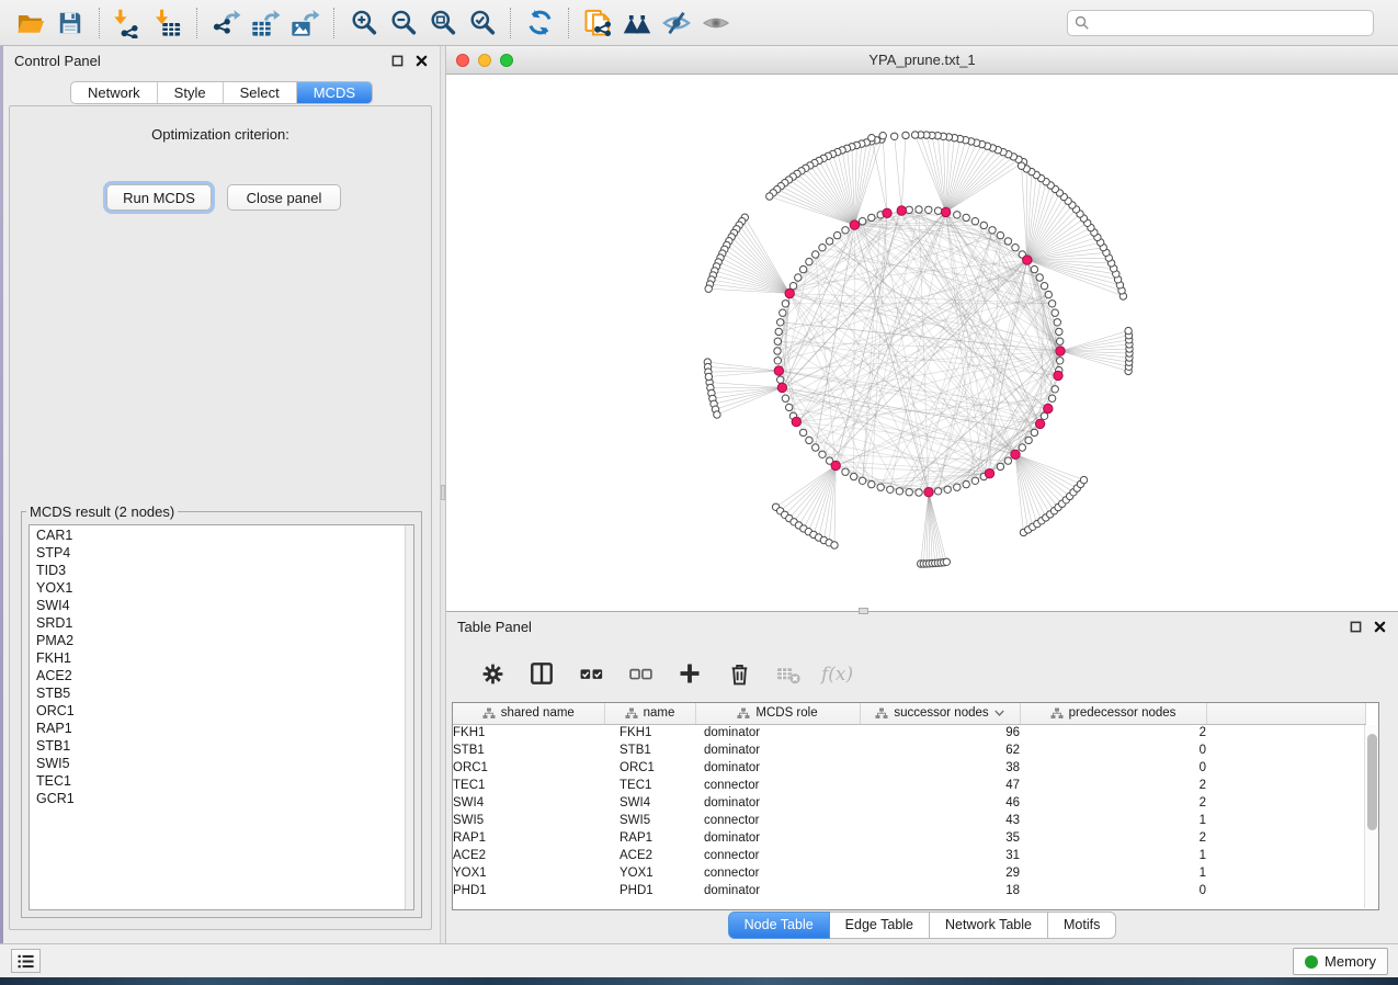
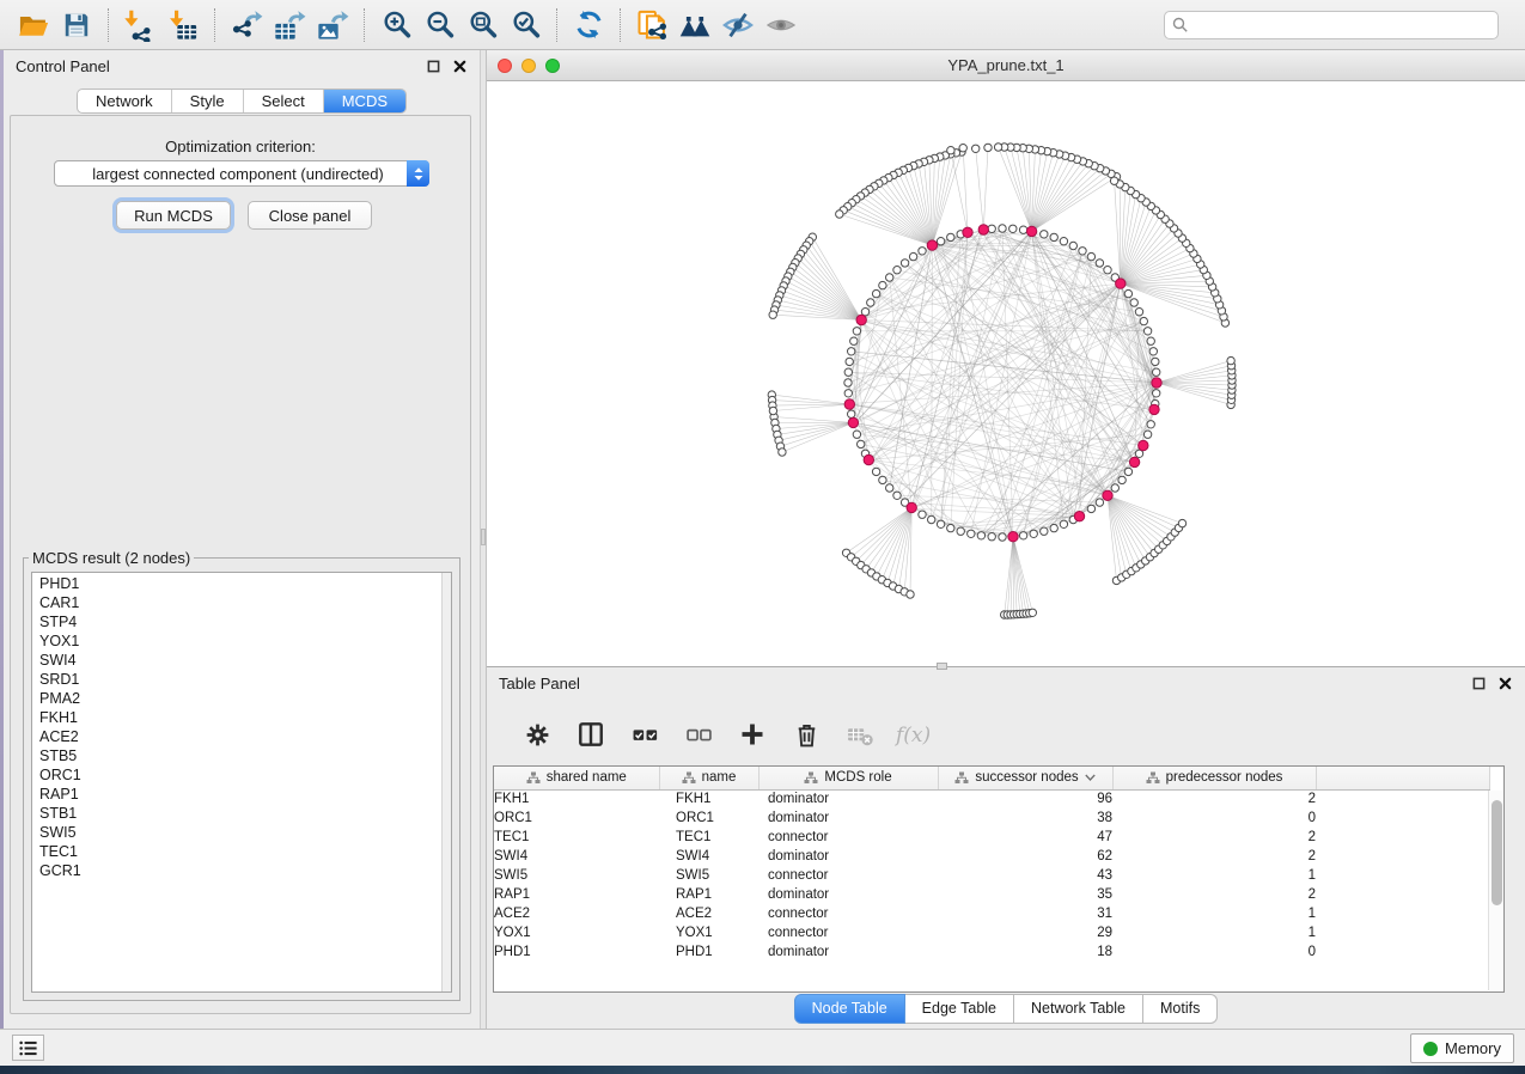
  Control Panel
  Network
  Style
  Select
  MCDS
  Optimization criterion:
+ largest connected component (undirected)
  Run MCDS
  Close panel
  MCDS result (2 nodes)
+ PHD1
  CAR1
  STP4
- TID3
  YOX1
  SWI4
  SRD1
  PMA2
  FKH1
  ACE2
  STB5
  ORC1
  RAP1
  STB1
  SWI5
  TEC1
  GCR1
  YPA_prune.txt_1
  Table Panel
  f(x)
  shared name	name	MCDS role	successor nodes	predecessor nodes
  FKH1	FKH1	dominator	96	2
- STB1	STB1	dominator	62	0
  ORC1	ORC1	dominator	38	0
  TEC1	TEC1	connector	47	2
- SWI4	SWI4	dominator	46	2
+ SWI4	SWI4	dominator	62	2
  SWI5	SWI5	connector	43	1
  RAP1	RAP1	dominator	35	2
  ACE2	ACE2	connector	31	1
  YOX1	YOX1	connector	29	1
  PHD1	PHD1	dominator	18	0
  Node Table
  Edge Table
  Network Table
  Motifs
  Memory
